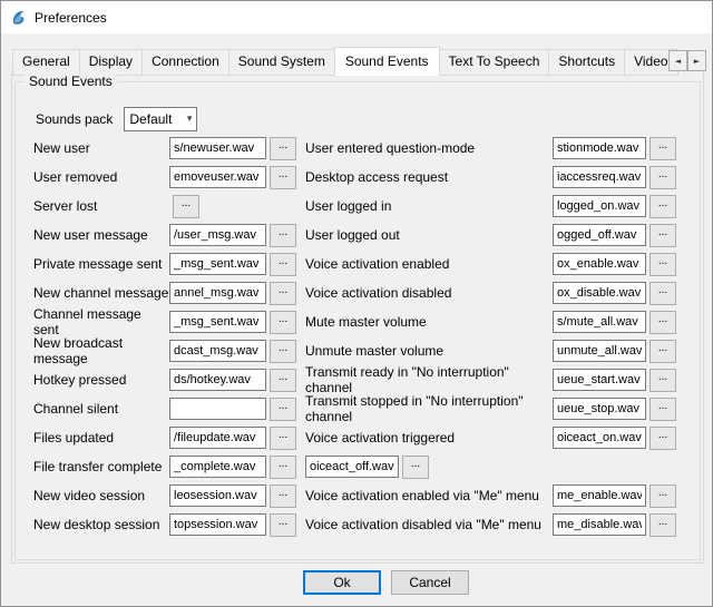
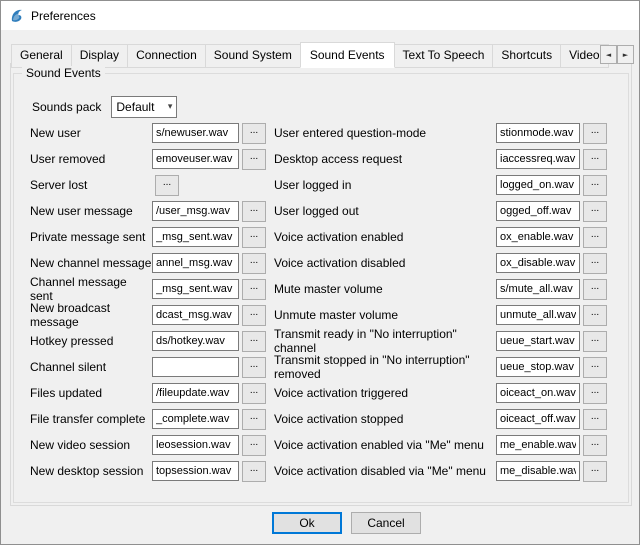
  Preferences
  General
  Display
  Connection
  Sound System
  Sound Events
  Text To Speech
  Shortcuts
  Video
  ◄
  ►
  Sound Events
  Sounds pack
  Default
  ▾
  New user
  s/newuser.wav
  ...
  User removed
  emoveuser.wav
  ...
  Server lost
  ...
  New user message
  /user_msg.wav
  ...
  Private message sent
  _msg_sent.wav
  ...
  New channel message
  annel_msg.wav
  ...
  Channel message sent
  _msg_sent.wav
  ...
  New broadcast message
  dcast_msg.wav
  ...
  Hotkey pressed
  ds/hotkey.wav
  ...
  Channel silent
  ...
  Files updated
  /fileupdate.wav
  ...
  File transfer complete
  _complete.wav
  ...
  New video session
  leosession.wav
  ...
  New desktop session
  topsession.wav
  ...
  User entered question-mode
  stionmode.wav
  ...
  Desktop access request
  iaccessreq.wav
  ...
  User logged in
  logged_on.wav
  ...
  User logged out
  ogged_off.wav
  ...
  Voice activation enabled
  ox_enable.wav
  ...
  Voice activation disabled
  ox_disable.wav
  ...
  Mute master volume
  s/mute_all.wav
  ...
  Unmute master volume
  unmute_all.wav
  ...
  Transmit ready in "No interruption" channel
  ueue_start.wav
  ...
- Transmit stopped in "No interruption" channel
+ Transmit stopped in "No interruption" removed
  ueue_stop.wav
  ...
  Voice activation triggered
  oiceact_on.wav
  ...
+ Voice activation stopped
  oiceact_off.wav
  ...
  Voice activation enabled via "Me" menu
  me_enable.wav
  ...
  Voice activation disabled via "Me" menu
  me_disable.wa
  ...
  Ok
  Cancel
